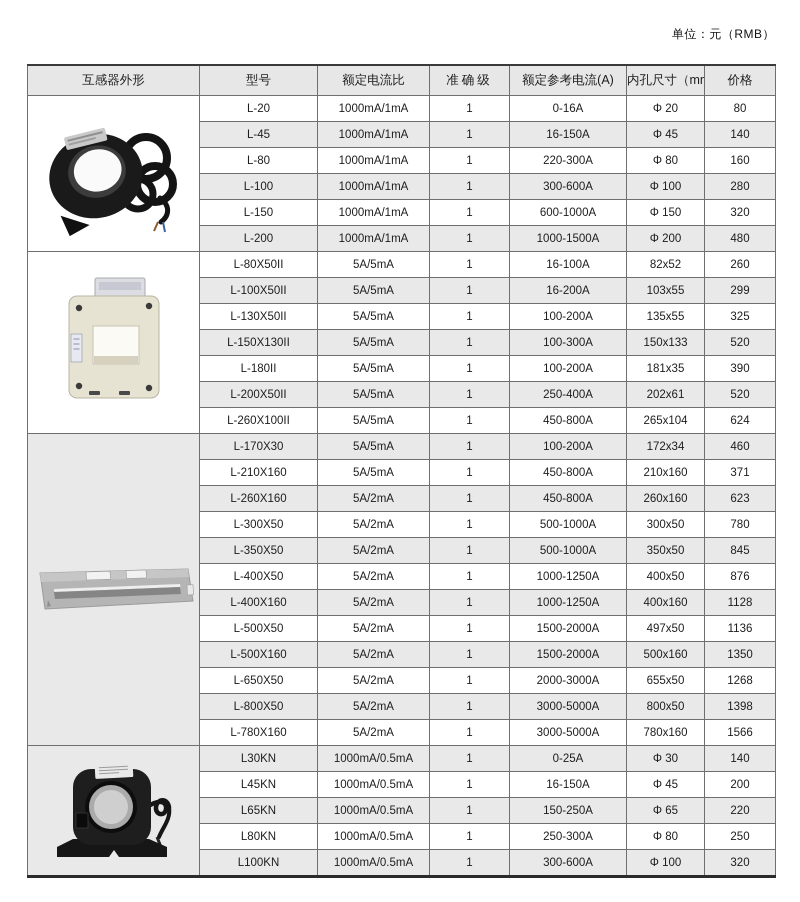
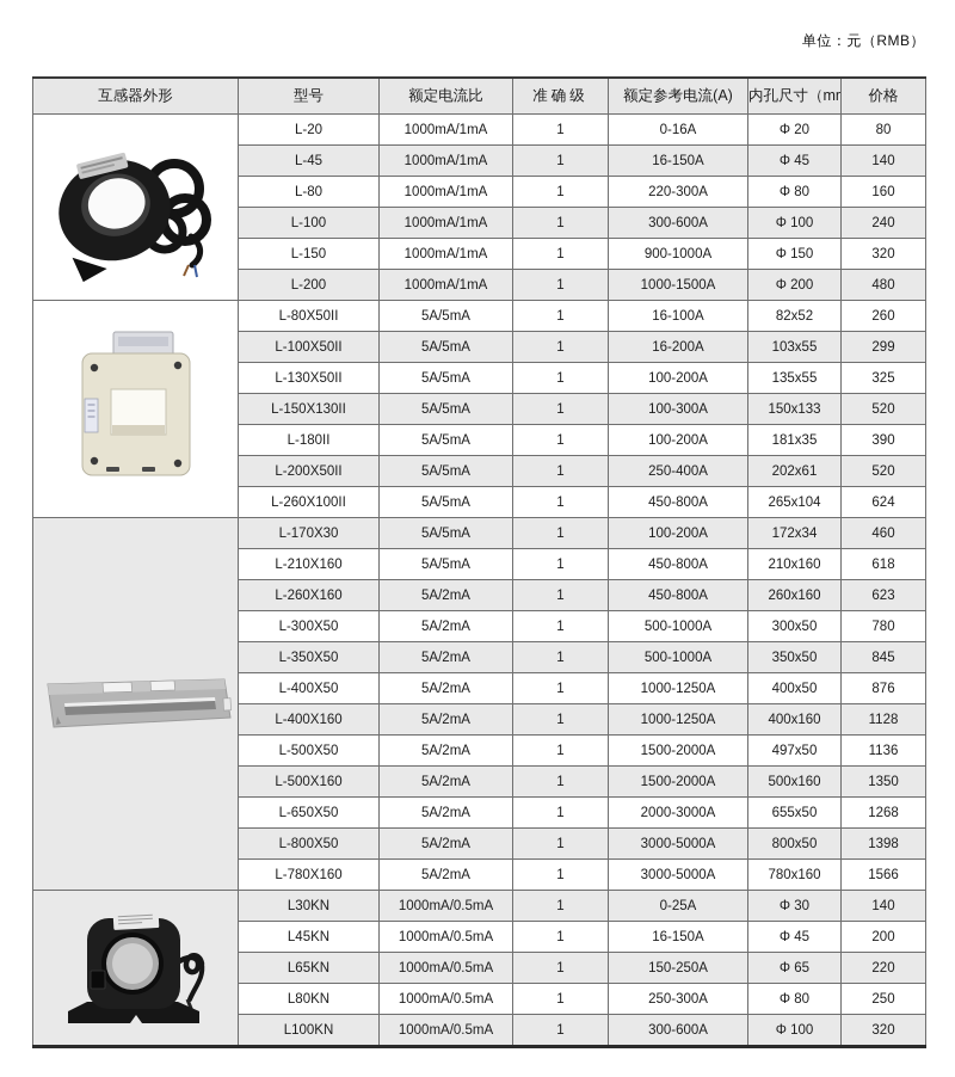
  单位：元（RMB）
  互感器外形	型号	额定电流比	准确级	额定参考电流(A)	内孔尺寸（m	价格
  	L-20	1000mA/1mA	1	0-16A	Φ 20	80
  L-45	1000mA/1mA	1	16-150A	Φ 45	140
  L-80	1000mA/1mA	1	220-300A	Φ 80	160
- L-100	1000mA/1mA	1	300-600A	Φ 100	280
+ L-100	1000mA/1mA	1	300-600A	Φ 100	240
- L-150	1000mA/1mA	1	600-1000A	Φ 150	320
+ L-150	1000mA/1mA	1	900-1000A	Φ 150	320
  L-200	1000mA/1mA	1	1000-1500A	Φ 200	480
  	L-80X50II	5A/5mA	1	16-100A	82x52	260
  L-100X50II	5A/5mA	1	16-200A	103x55	299
  L-130X50II	5A/5mA	1	100-200A	135x55	325
  L-150X130II	5A/5mA	1	100-300A	150x133	520
  L-180II	5A/5mA	1	100-200A	181x35	390
  L-200X50II	5A/5mA	1	250-400A	202x61	520
  L-260X100II	5A/5mA	1	450-800A	265x104	624
  	L-170X30	5A/5mA	1	100-200A	172x34	460
- L-210X160	5A/5mA	1	450-800A	210x160	371
+ L-210X160	5A/5mA	1	450-800A	210x160	618
  L-260X160	5A/2mA	1	450-800A	260x160	623
  L-300X50	5A/2mA	1	500-1000A	300x50	780
  L-350X50	5A/2mA	1	500-1000A	350x50	845
  L-400X50	5A/2mA	1	1000-1250A	400x50	876
  L-400X160	5A/2mA	1	1000-1250A	400x160	1128
  L-500X50	5A/2mA	1	1500-2000A	497x50	1136
  L-500X160	5A/2mA	1	1500-2000A	500x160	1350
  L-650X50	5A/2mA	1	2000-3000A	655x50	1268
  L-800X50	5A/2mA	1	3000-5000A	800x50	1398
  L-780X160	5A/2mA	1	3000-5000A	780x160	1566
  	L30KN	1000mA/0.5mA	1	0-25A	Φ 30	140
  L45KN	1000mA/0.5mA	1	16-150A	Φ 45	200
  L65KN	1000mA/0.5mA	1	150-250A	Φ 65	220
  L80KN	1000mA/0.5mA	1	250-300A	Φ 80	250
  L100KN	1000mA/0.5mA	1	300-600A	Φ 100	320
